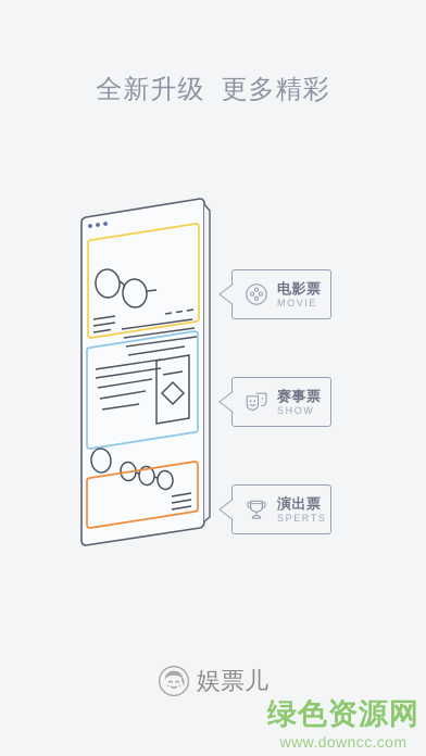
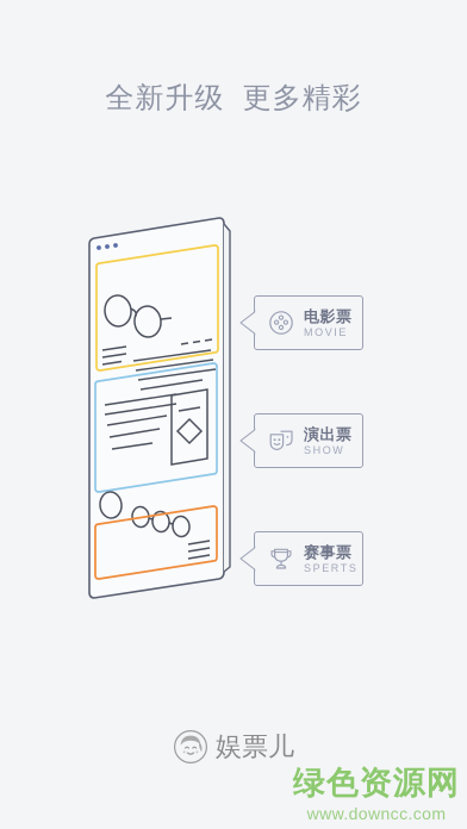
  全新升级 更多精彩
  电影票
  MOVIE
- 赛事票
+ 演出票
  SHOW
- 演出票
+ 赛事票
  SPERTS
  娱票儿
  绿色资源网
  www.downcc.com
